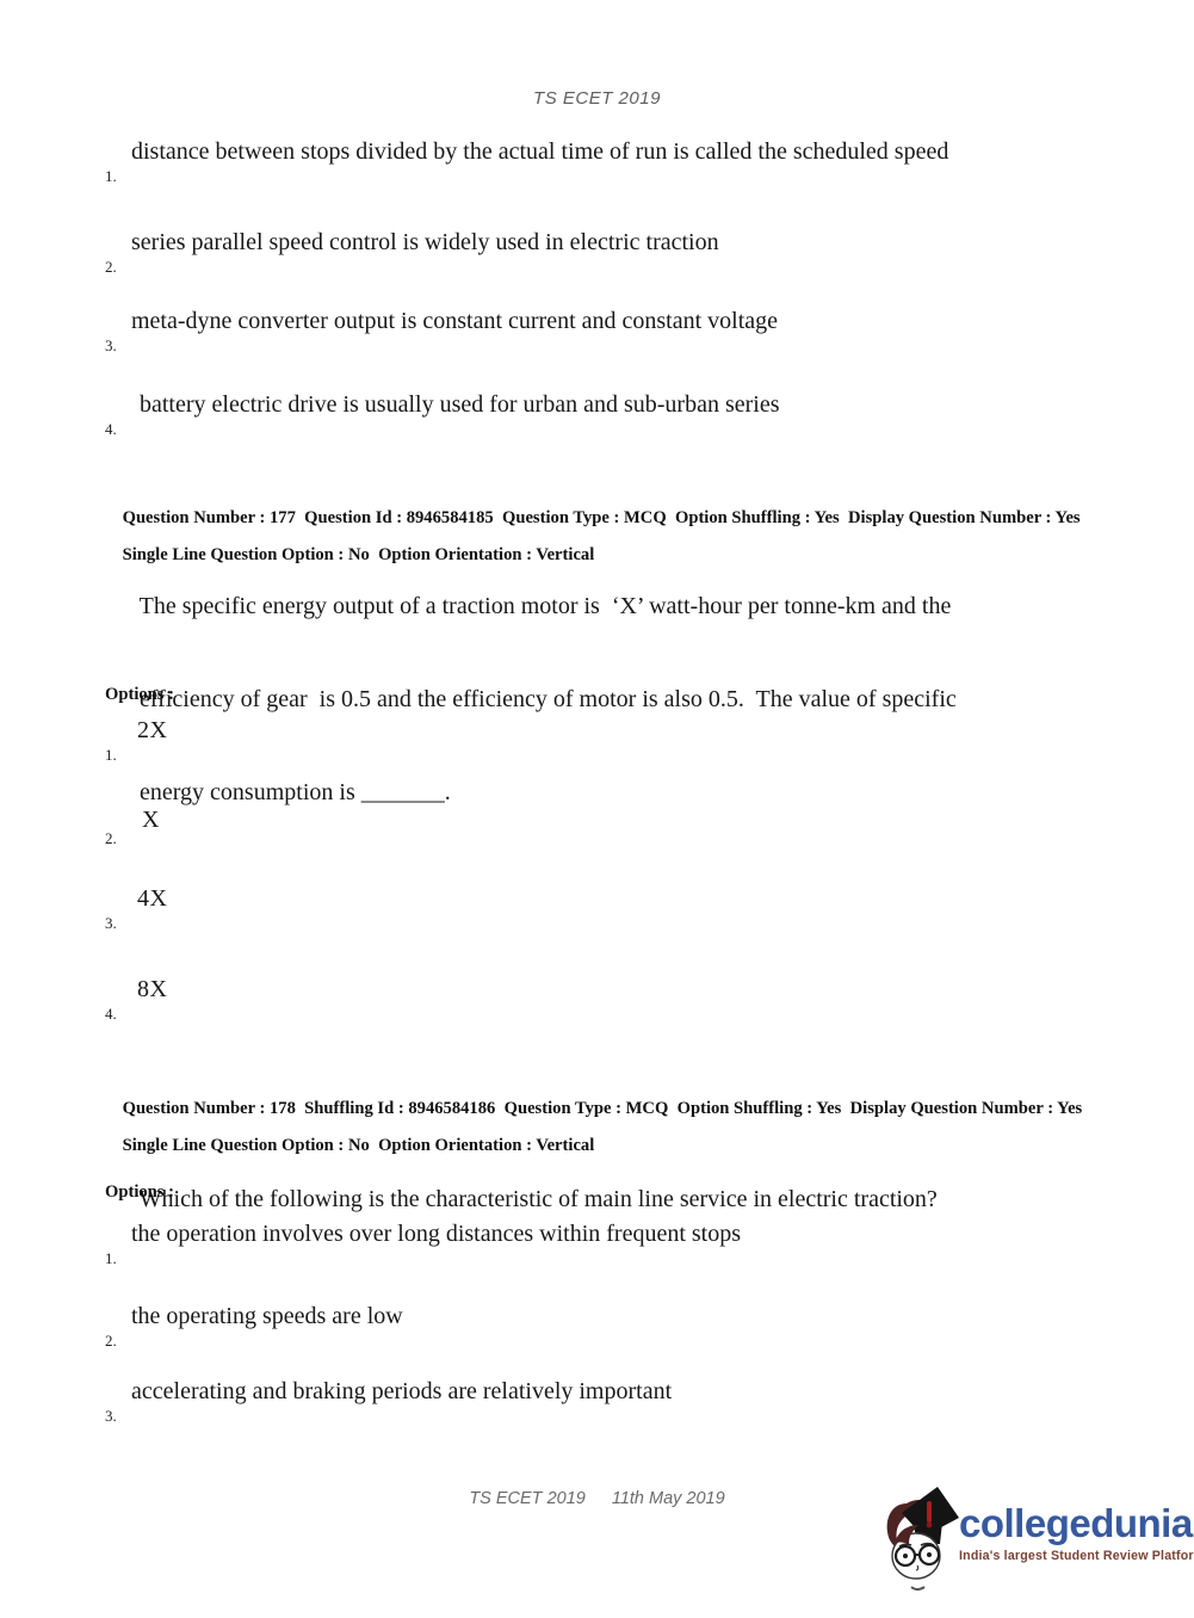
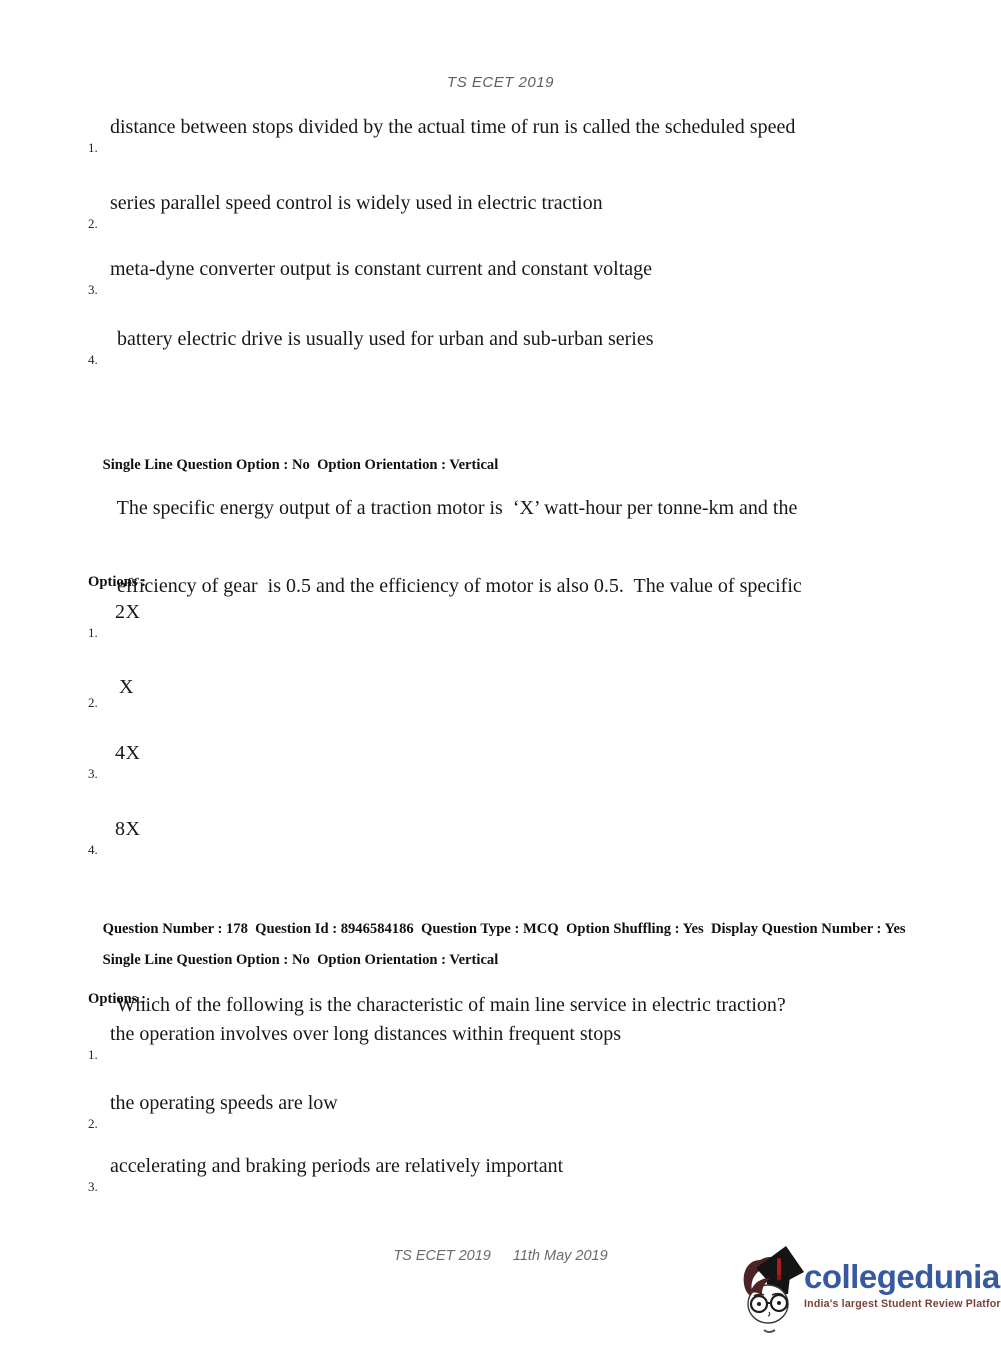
  TS ECET 2019
  1.
  distance between stops divided by the actual time of run is called the scheduled speed
  2.
  series parallel speed control is widely used in electric traction
  3.
  meta-dyne converter output is constant current and constant voltage
  4.
  battery electric drive is usually used for urban and sub-urban series
- Question Number : 177 Question Id : 8946584185 Question Type : MCQ Option Shuffling : Yes Display Question Number : Yes
  Single Line Question Option : No Option Orientation : Vertical
  The specific energy output of a traction motor is ‘X’ watt-hour per tonne-km and the
  efficiency of gear is 0.5 and the efficiency of motor is also 0.5. The value of specific
- energy consumption is _______.
  Options :
  1.
  2X
  2.
  X
  3.
  4X
  4.
  8X
- Question Number : 178 Shuffling Id : 8946584186 Question Type : MCQ Option Shuffling : Yes Display Question Number : Yes
+ Question Number : 178 Question Id : 8946584186 Question Type : MCQ Option Shuffling : Yes Display Question Number : Yes
  Single Line Question Option : No Option Orientation : Vertical
  Which of the following is the characteristic of main line service in electric traction?
  Options :
  1.
  the operation involves over long distances within frequent stops
  2.
  the operating speeds are low
  3.
  accelerating and braking periods are relatively important
  TS ECET 2019 11th May 2019
  collegedunia
  India's largest Student Review Platfor
